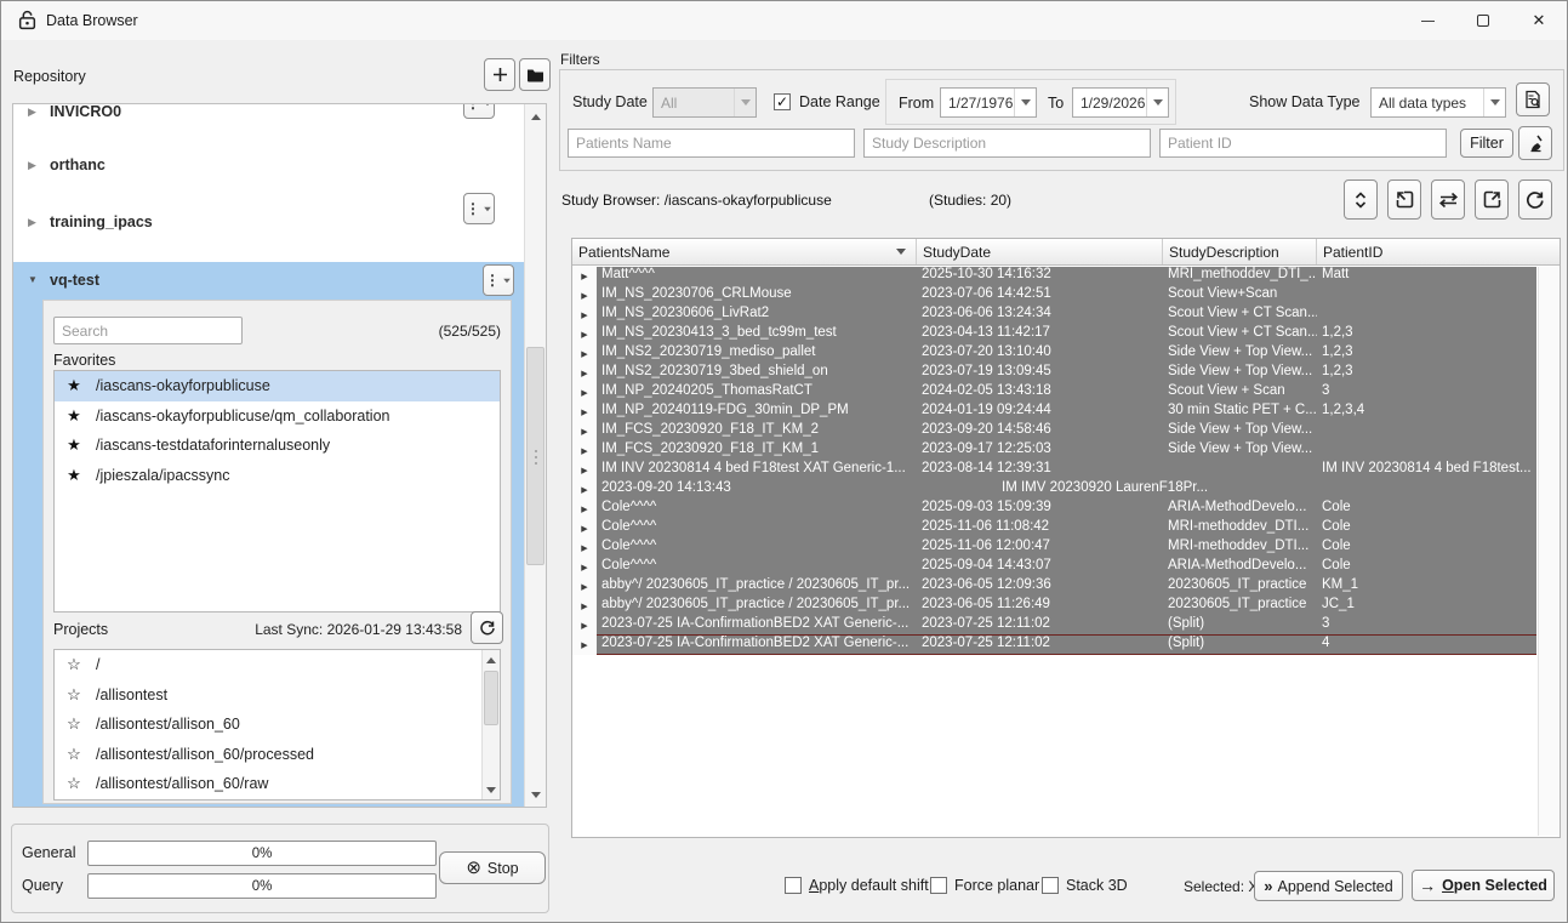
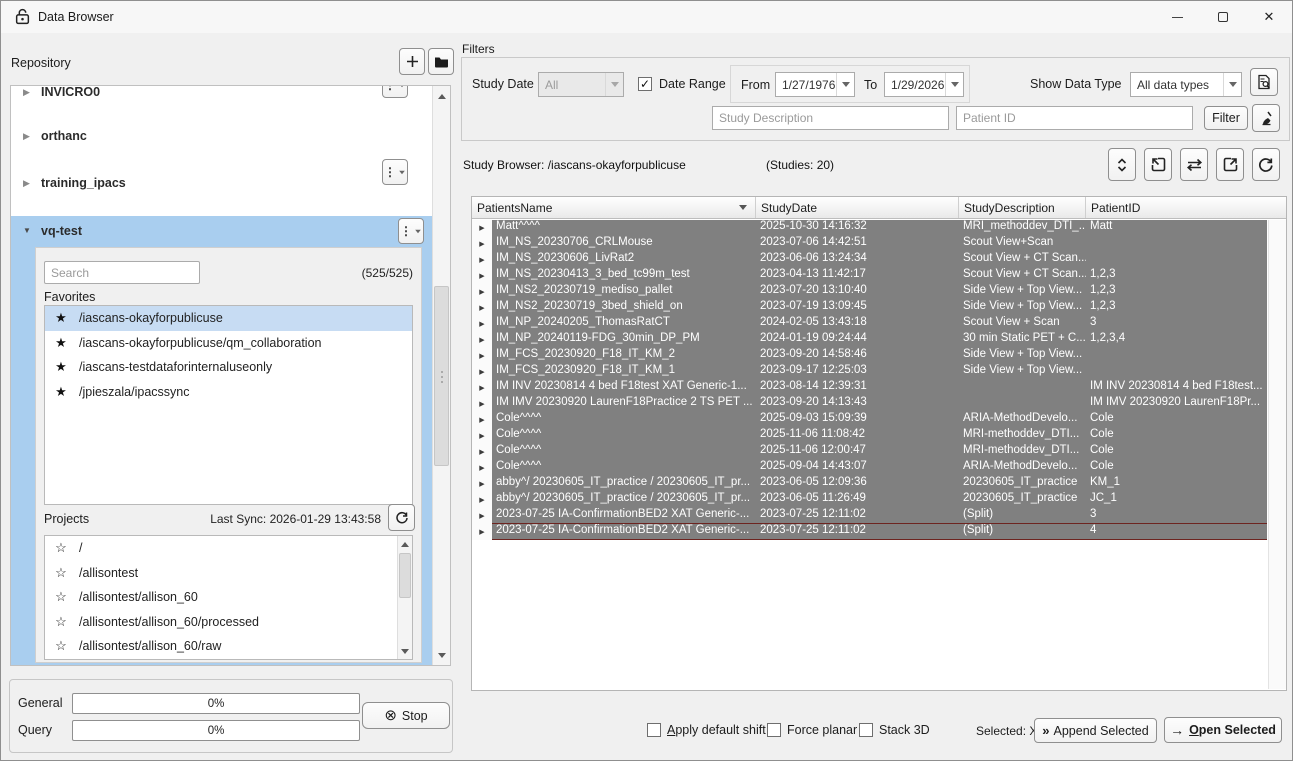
  Data Browser
  ✕
  Repository
  ▶
  INVICRO0
  ▶
  orthanc
  ⋮
  ▶
  training_ipacs
  ▼
  vq-test
  ⋮
  Search
  (525/525)
  Favorites
  ★
  /iascans-okayforpublicuse
  ★
  /iascans-okayforpublicuse/qm_collaboration
  ★
  /iascans-testdataforinternaluseonly
  ★
  /jpieszala/ipacssync
  Projects
  Last Sync: 2026-01-29 13:43:58
  ☆
  /
  ☆
  /allisontest
  ☆
  /allisontest/allison_60
  ☆
  /allisontest/allison_60/processed
  ☆
  /allisontest/allison_60/raw
  General
  0%
  Query
  0%
  ⊗
  Stop
  Filters
  Study Date
  All
  ✓
  Date Range
  From
  1/27/1976
  To
  1/29/2026
  Show Data Type
  All data types
- Patients Name
  Study Description
  Patient ID
  Filter
  Study Browser: /iascans-okayforpublicuse
  (Studies: 20)
  PatientsName
  StudyDate
  StudyDescription
  PatientID
  Matt^^^^
  2025-10-30 14:16:32
  MRI_methoddev_DTI_..
  Matt
  IM_NS_20230706_CRLMouse
  2023-07-06 14:42:51
  Scout View+Scan
  IM_NS_20230606_LivRat2
  2023-06-06 13:24:34
  Scout View + CT Scan...
  IM_NS_20230413_3_bed_tc99m_test
  2023-04-13 11:42:17
  Scout View + CT Scan...
  1,2,3
  IM_NS2_20230719_mediso_pallet
  2023-07-20 13:10:40
  Side View + Top View...
  1,2,3
  IM_NS2_20230719_3bed_shield_on
  2023-07-19 13:09:45
  Side View + Top View...
  1,2,3
  IM_NP_20240205_ThomasRatCT
  2024-02-05 13:43:18
  Scout View + Scan
  3
  IM_NP_20240119-FDG_30min_DP_PM
  2024-01-19 09:24:44
  30 min Static PET + C...
  1,2,3,4
  IM_FCS_20230920_F18_IT_KM_2
  2023-09-20 14:58:46
  Side View + Top View...
  IM_FCS_20230920_F18_IT_KM_1
  2023-09-17 12:25:03
  Side View + Top View...
  IM INV 20230814 4 bed F18test XAT Generic-1...
  2023-08-14 12:39:31
  IM INV 20230814 4 bed F18test...
+ IM IMV 20230920 LaurenF18Practice 2 TS PET ...
  2023-09-20 14:13:43
  IM IMV 20230920 LaurenF18Pr...
  Cole^^^^
  2025-09-03 15:09:39
  ARIA-MethodDevelo...
  Cole
  Cole^^^^
  2025-11-06 11:08:42
  MRI-methoddev_DTI...
  Cole
  Cole^^^^
  2025-11-06 12:00:47
  MRI-methoddev_DTI...
  Cole
  Cole^^^^
  2025-09-04 14:43:07
  ARIA-MethodDevelo...
  Cole
  abby^/ 20230605_IT_practice / 20230605_IT_pr...
  2023-06-05 12:09:36
  20230605_IT_practice
  KM_1
  abby^/ 20230605_IT_practice / 20230605_IT_pr...
  2023-06-05 11:26:49
  20230605_IT_practice
  JC_1
  2023-07-25 IA-ConfirmationBED2 XAT Generic-...
  2023-07-25 12:11:02
  (Split)
  3
  2023-07-25 IA-ConfirmationBED2 XAT Generic-...
  2023-07-25 12:11:02
  (Split)
  4
  Apply default shift
  Force planar
  Stack 3D
  Selected:
  »
  Append Selected
  →
  Open Selected
